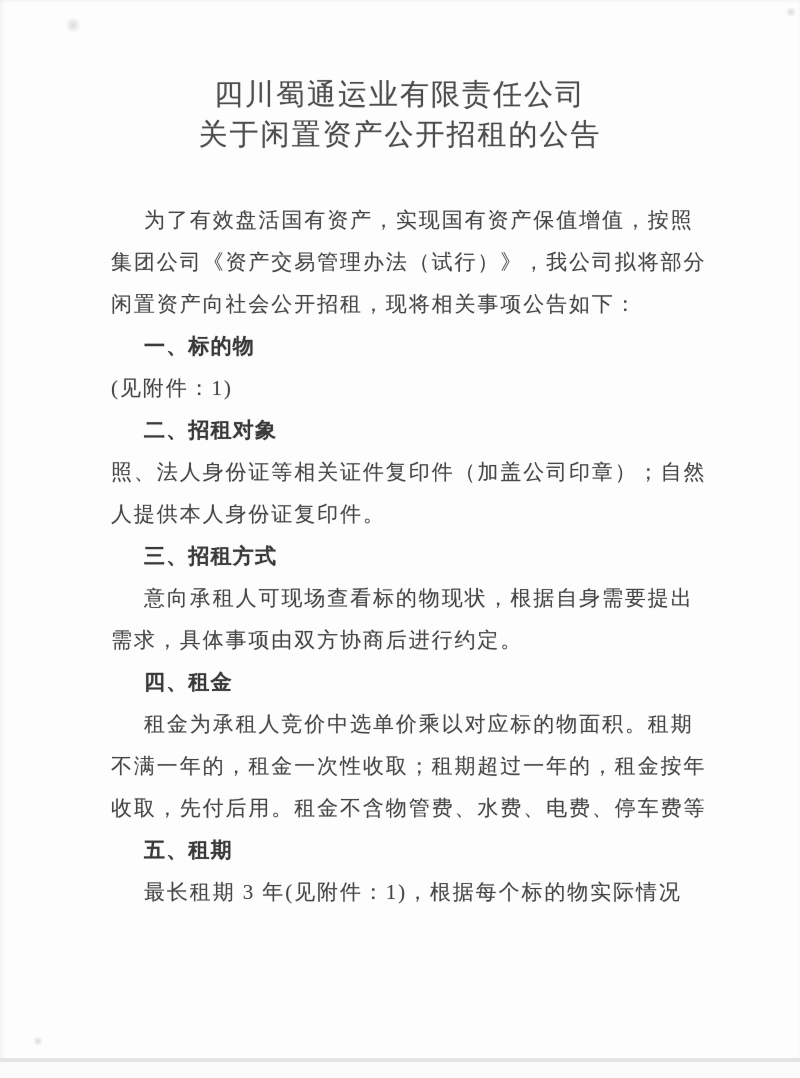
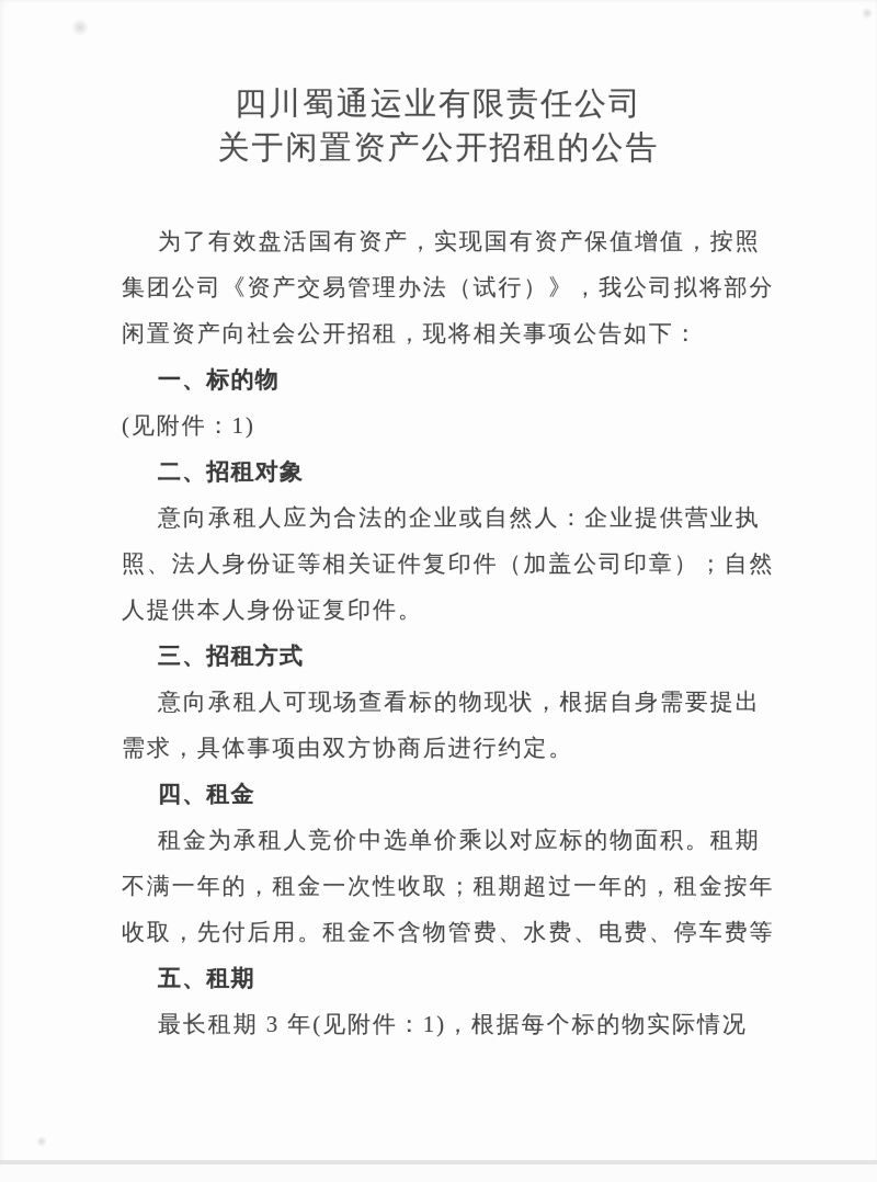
  四川蜀通运业有限责任公司
  关于闲置资产公开招租的公告
  为了有效盘活国有资产，实现国有资产保值增值，按照
  集团公司《资产交易管理办法（试行）》，我公司拟将部分
  闲置资产向社会公开招租，现将相关事项公告如下：
  一、标的物
  (见附件：1)
  二、招租对象
+ 意向承租人应为合法的企业或自然人：企业提供营业执
  照、法人身份证等相关证件复印件（加盖公司印章）；自然
  人提供本人身份证复印件。
  三、招租方式
  意向承租人可现场查看标的物现状，根据自身需要提出
  需求，具体事项由双方协商后进行约定。
  四、租金
  租金为承租人竞价中选单价乘以对应标的物面积。租期
  不满一年的，租金一次性收取；租期超过一年的，租金按年
  收取，先付后用。租金不含物管费、水费、电费、停车费等
  五、租期
  最长租期 3 年(见附件：1)，根据每个标的物实际情况
